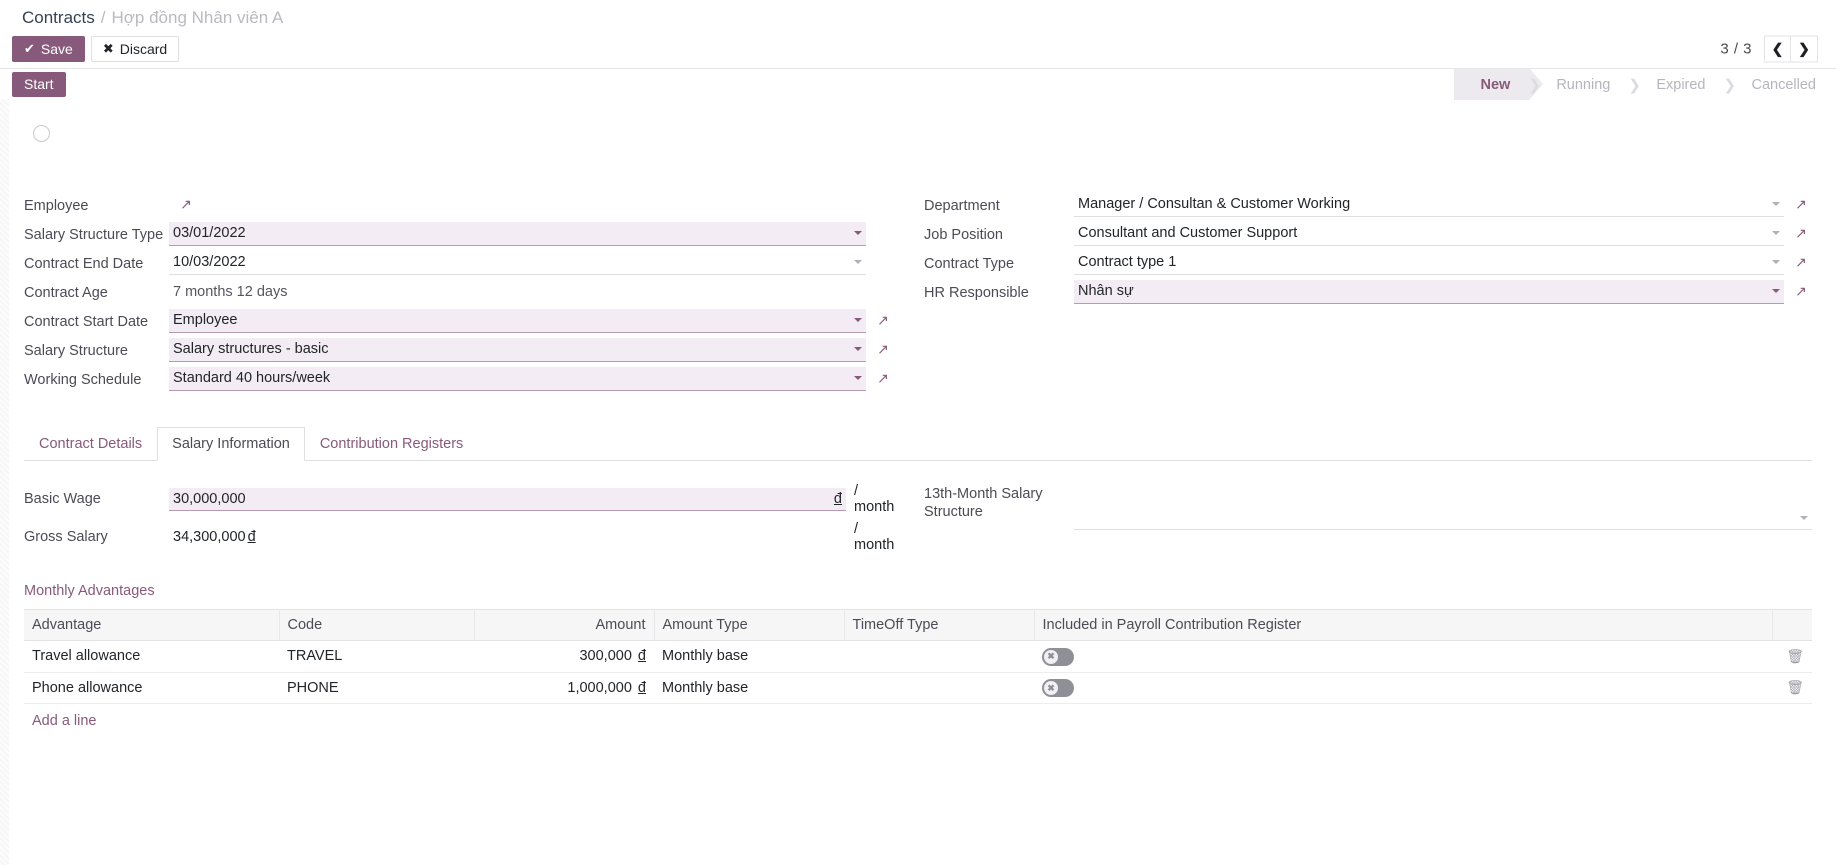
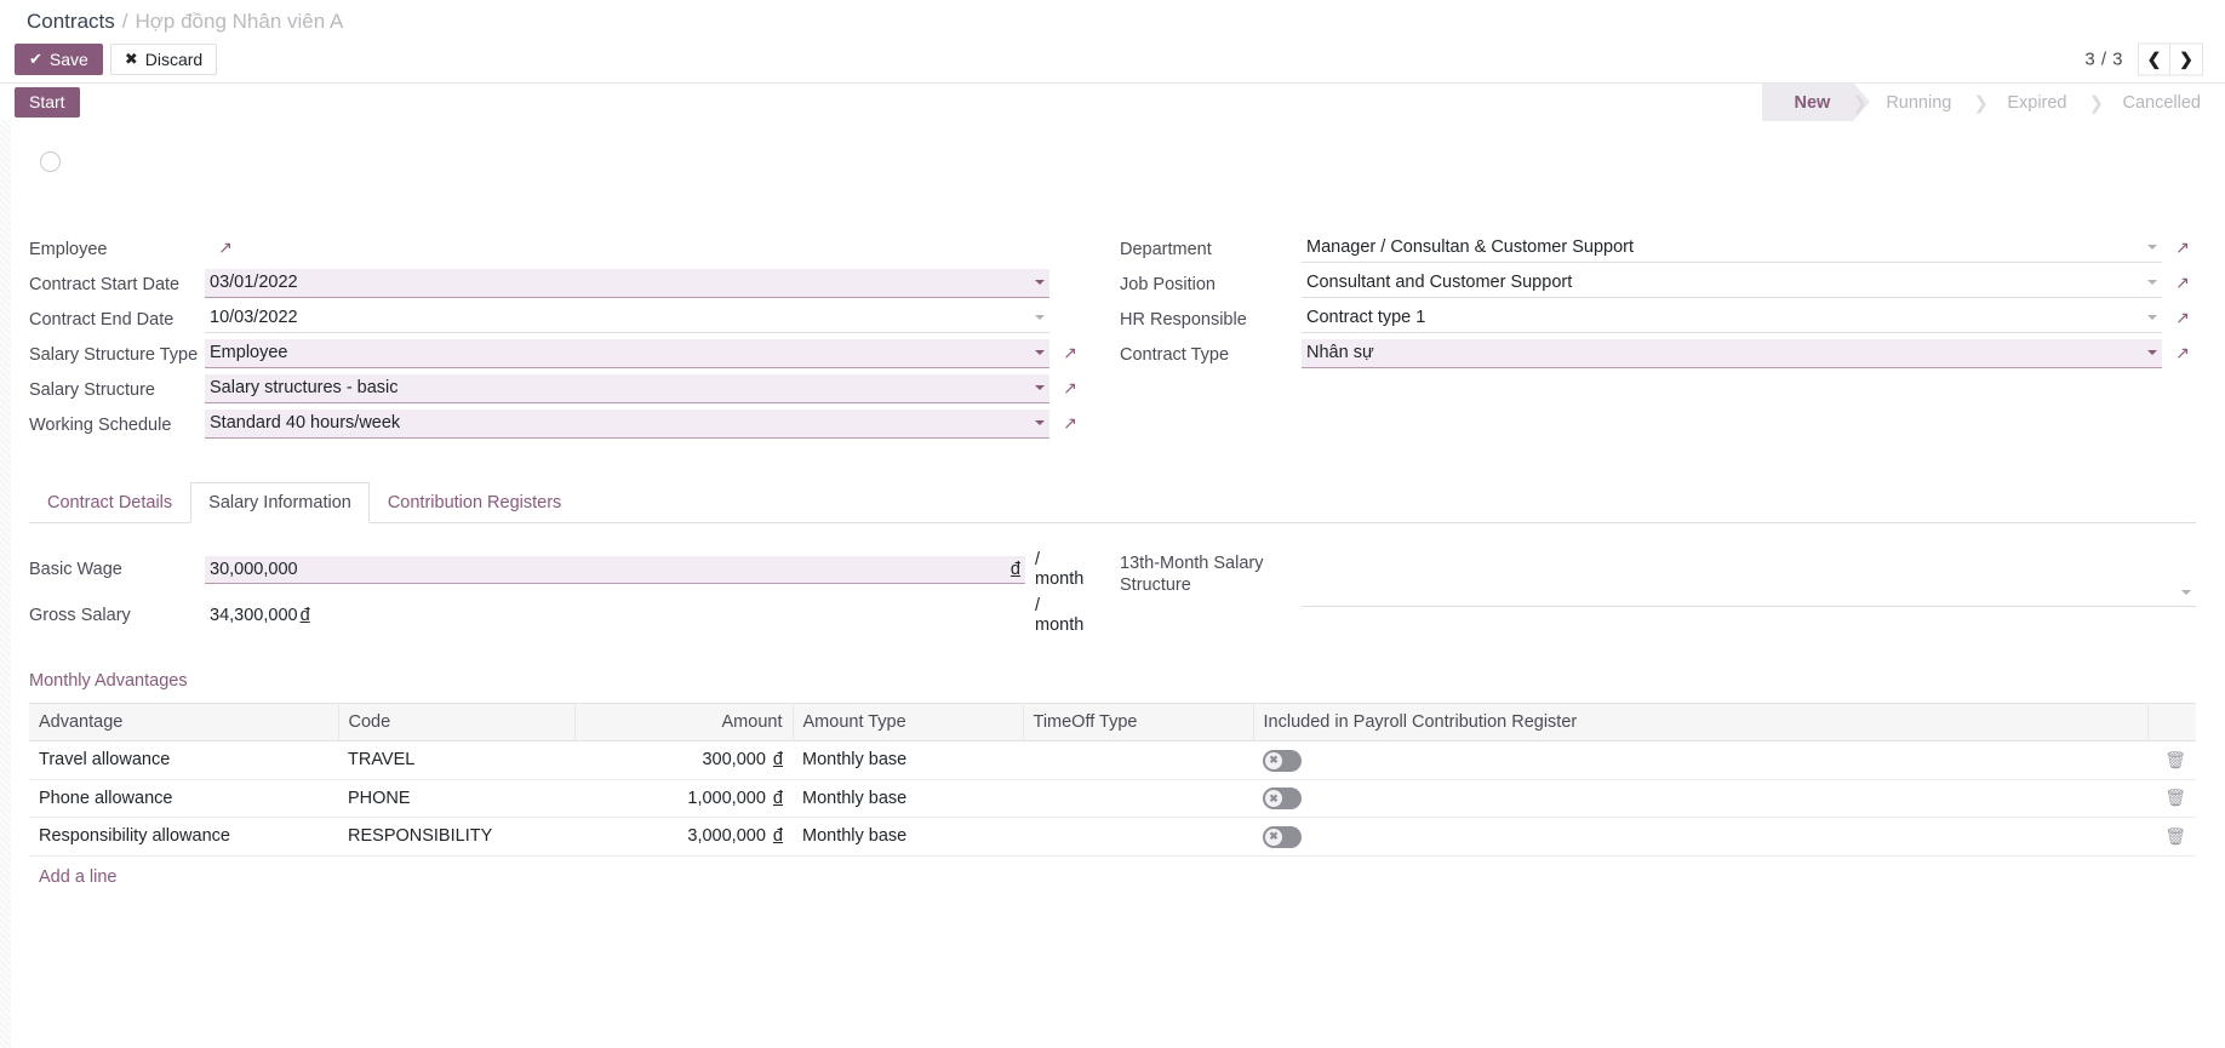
  Contracts
  /
  Hợp đồng Nhân viên A
  ✔
  Save
  ✖
  Discard
  3 / 3
  ❮
  ❯
  Start
  New
  ❯
  Running
  ❯
  Expired
  ❯
  Cancelled
  Employee
  ↗
- Salary Structure Type
+ Contract Start Date
  03/01/2022
  Contract End Date
  10/03/2022
- Contract Age
- 7 months 12 days
- Contract Start Date
+ Salary Structure Type
  Employee
  ↗
  Salary Structure
  Salary structures - basic
  ↗
  Working Schedule
  Standard 40 hours/week
  ↗
  Department
- Manager / Consultan & Customer Working
+ Manager / Consultan & Customer Support
  ↗
  Job Position
  Consultant and Customer Support
  ↗
- Contract Type
+ HR Responsible
  Contract type 1
  ↗
- HR Responsible
+ Contract Type
  Nhân sự
  ↗
  Contract Details
  Salary Information
  Contribution Registers
  Basic Wage
  30,000,000
  đ
  / month
  Gross Salary
  34,300,000
  đ
  / month
  13th-Month Salary Structure
  Monthly Advantages
  Advantage	Code	Amount	Amount Type	TimeOff Type	Included in Payroll Contribution Register
  Travel allowance	TRAVEL	300,000 đ	Monthly base		✖	🗑
  Phone allowance	PHONE	1,000,000 đ	Monthly base		✖	🗑
+ Responsibility allowance	RESPONSIBILITY	3,000,000 đ	Monthly base		✖	🗑
  Add a line
